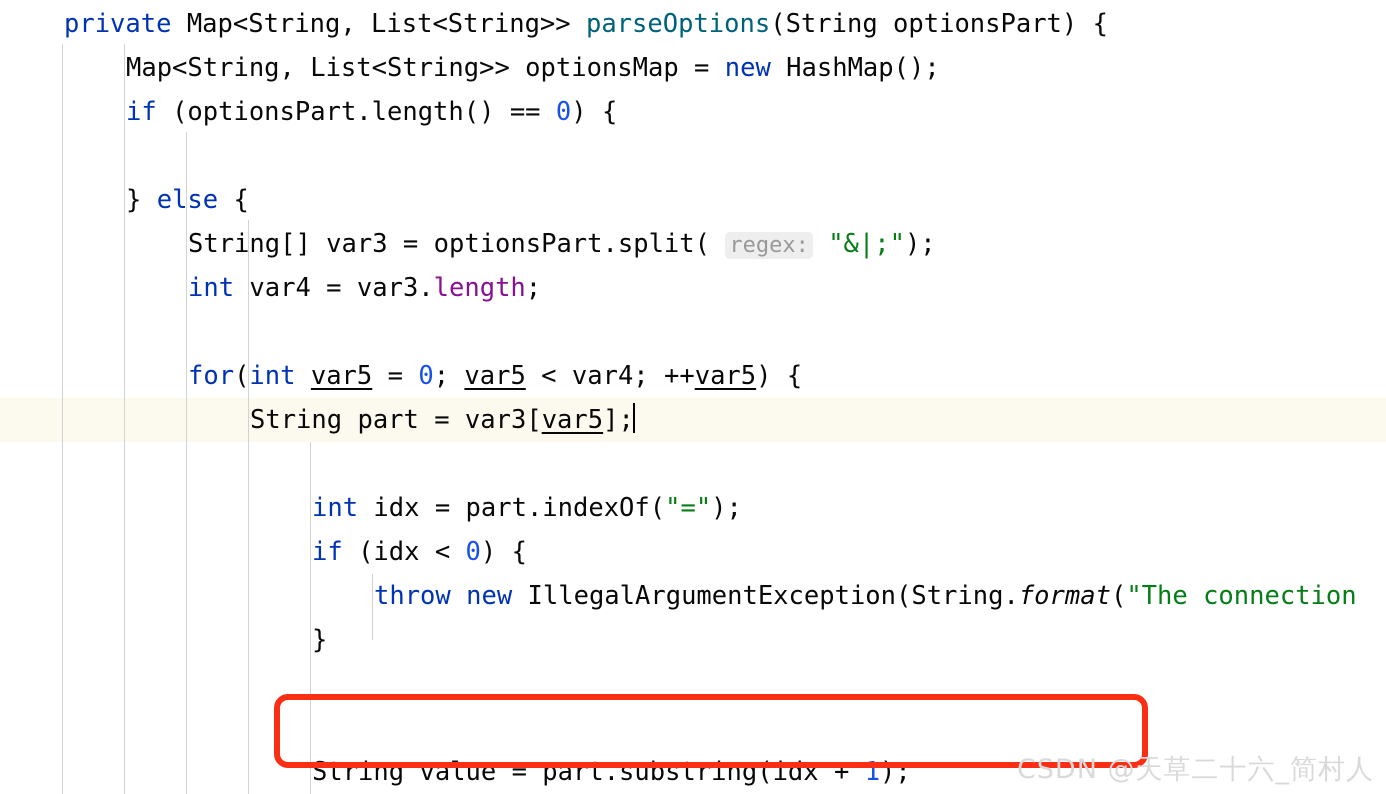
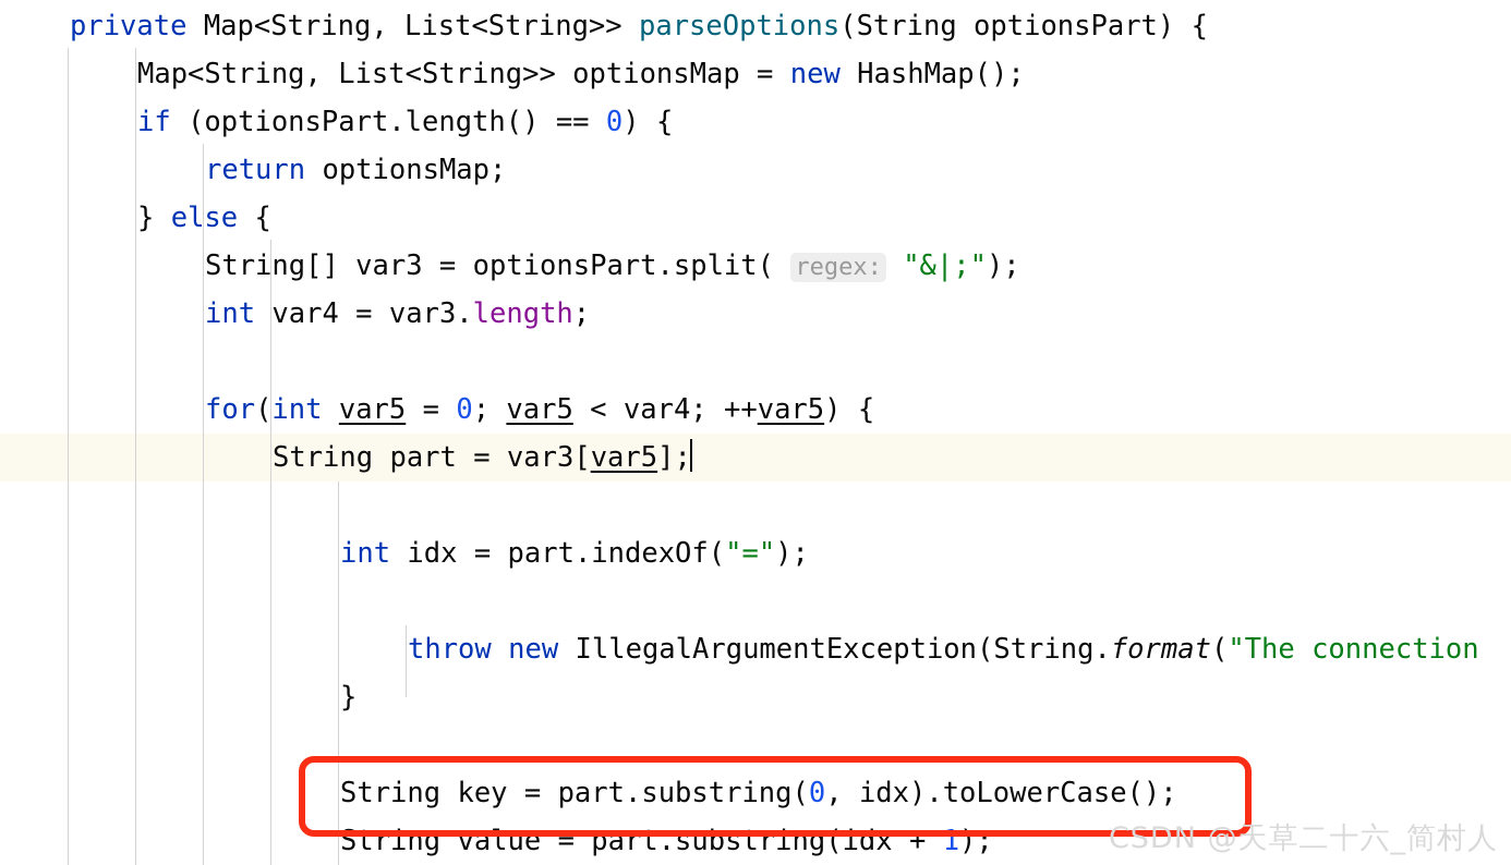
  private Map<String, List<String>> parseOptions(String optionsPart) {
  Map<String, List<String>> optionsMap = new HashMap();
  if (optionsPart.length() == 0) {
+ return optionsMap;
  } else {
  String[] var3 = optionsPart.split( regex: "&|;");
  int var4 = var3.length;
  for(int var5 = 0; var5 < var4; ++var5) {
  String part = var3[var5];
  int idx = part.indexOf("=");
- if (idx < 0) {
  throw new IllegalArgumentException(String.format("The connection
  }
+ String key = part.substring(0, idx).toLowerCase();
  String value = part.substring(idx + 1);
  CSDN @天草二十六_简村人
